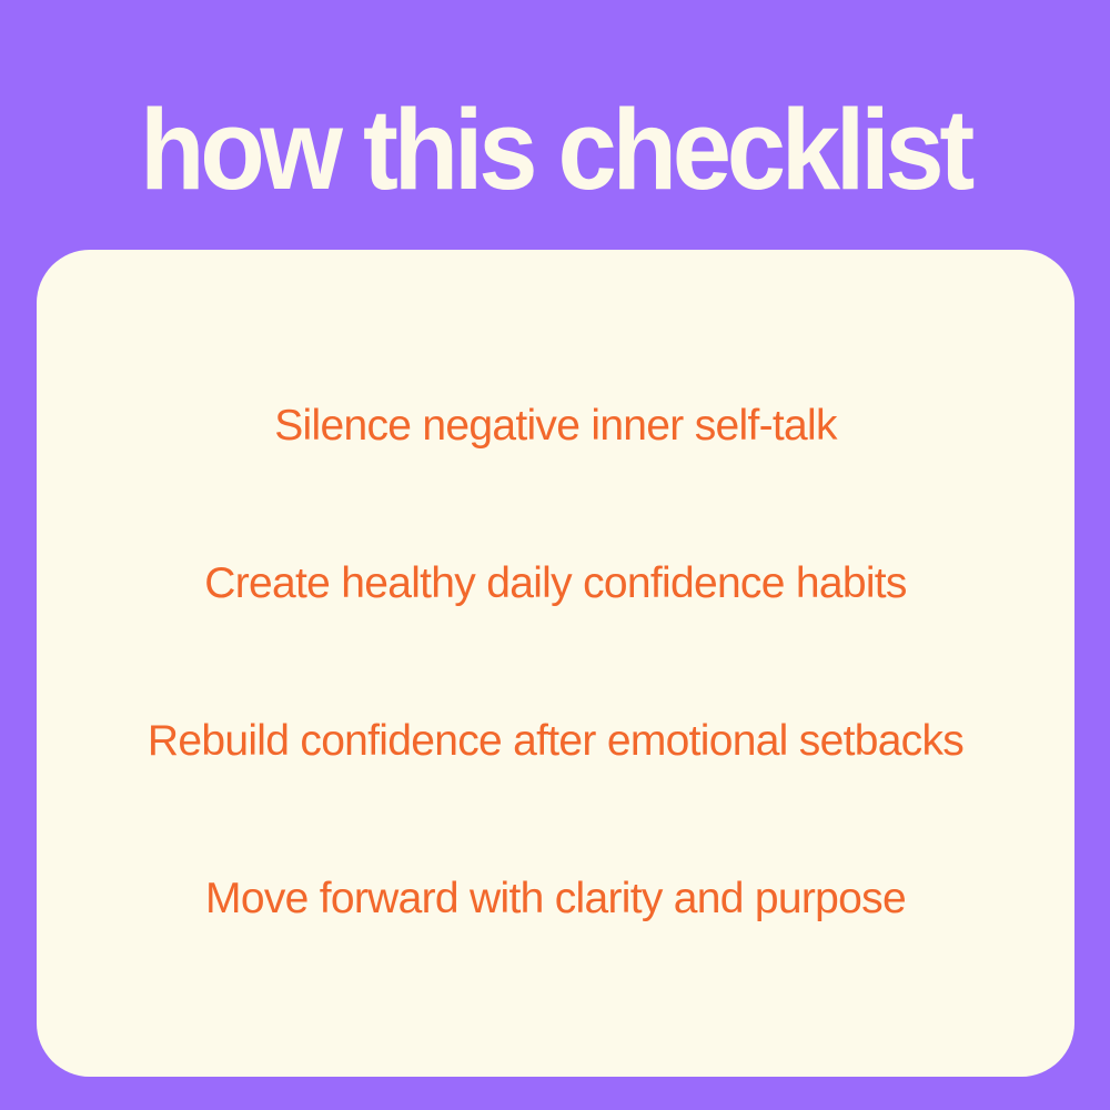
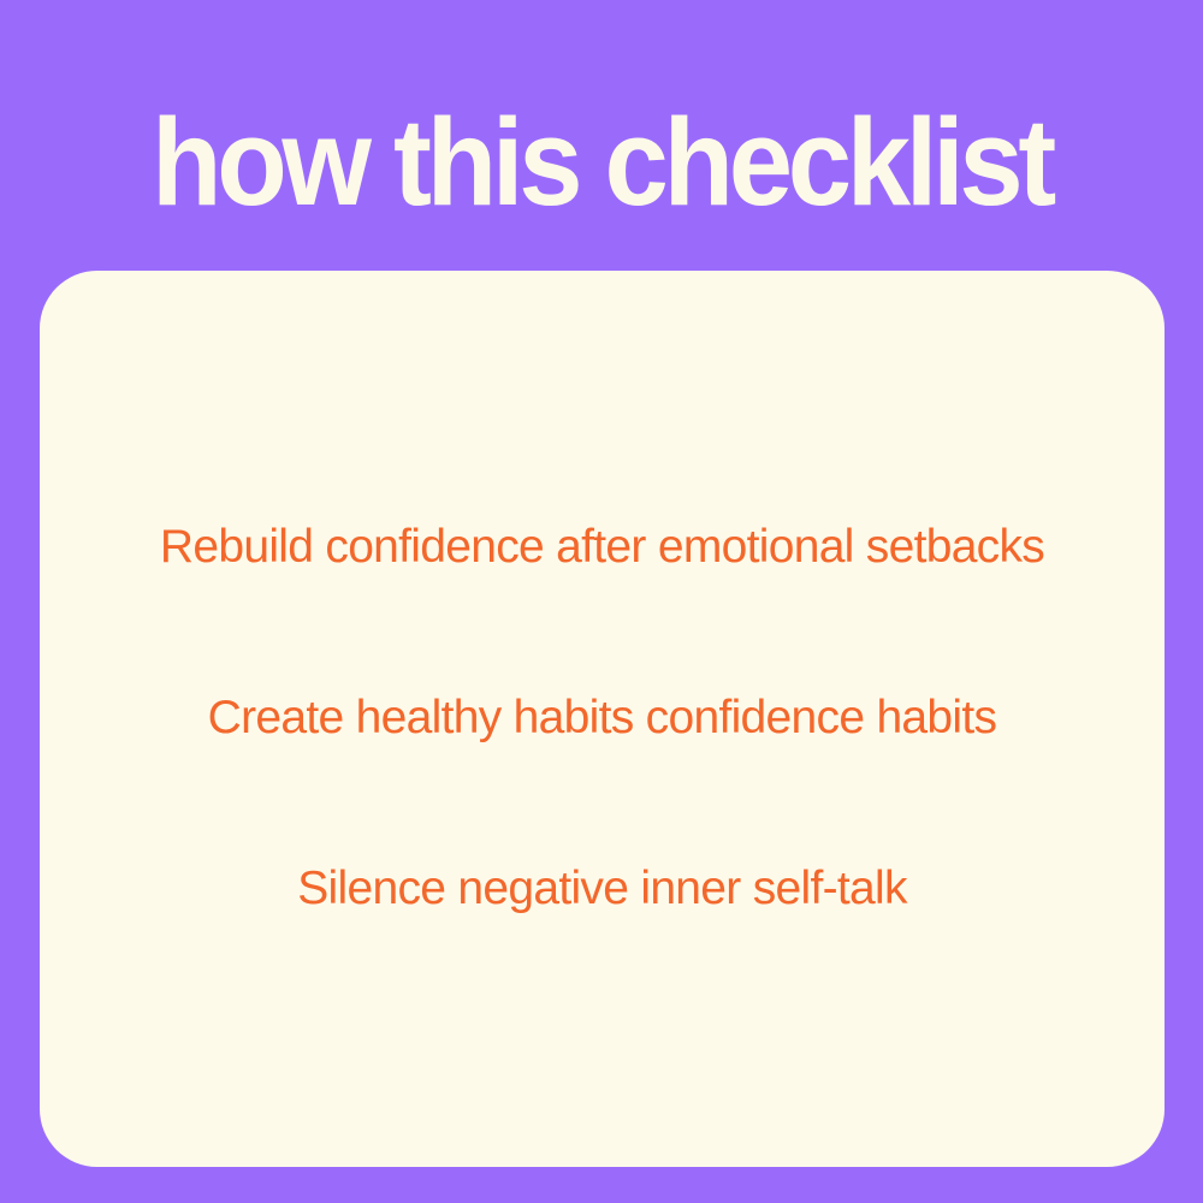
  how this checklist
- Silence negative inner self-talk
+ Rebuild confidence after emotional setbacks
- Create healthy daily confidence habits
+ Create healthy habits confidence habits
- Rebuild confidence after emotional setbacks
+ Silence negative inner self-talk
- Move forward with clarity and purpose
